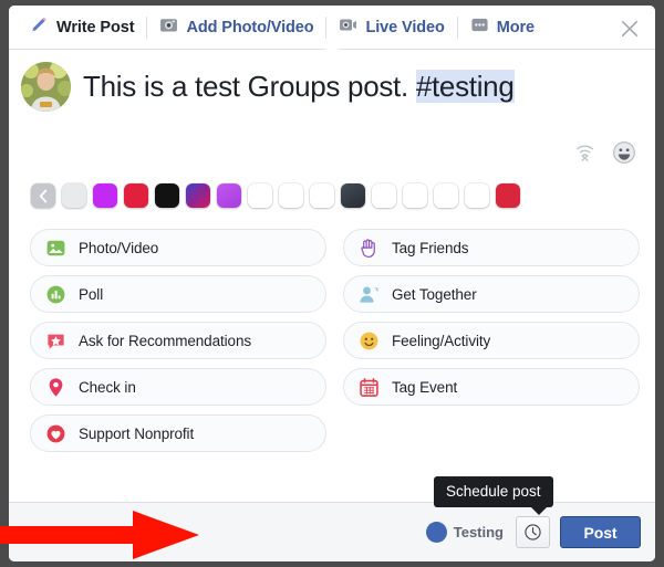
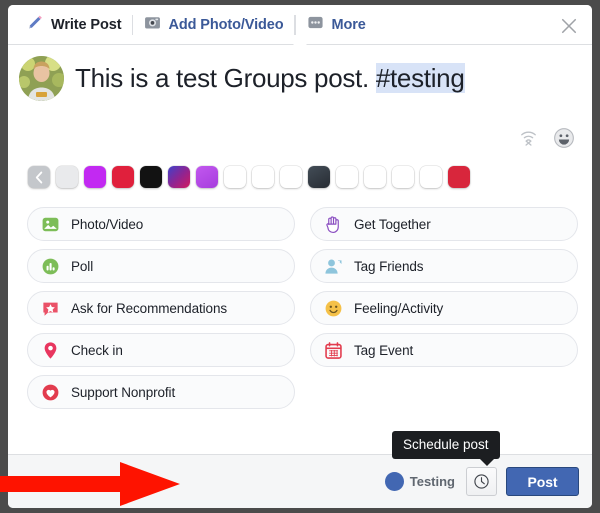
  Write Post
  Add Photo/Video
- Live Video
  More
  This is a test Groups post. #testing
  Photo/Video
- Tag Friends
+ Get Together
  Poll
- Get Together
+ Tag Friends
  Ask for Recommendations
  Feeling/Activity
  Check in
  Tag Event
  Support Nonprofit
  Testing
  Post
  Schedule post
